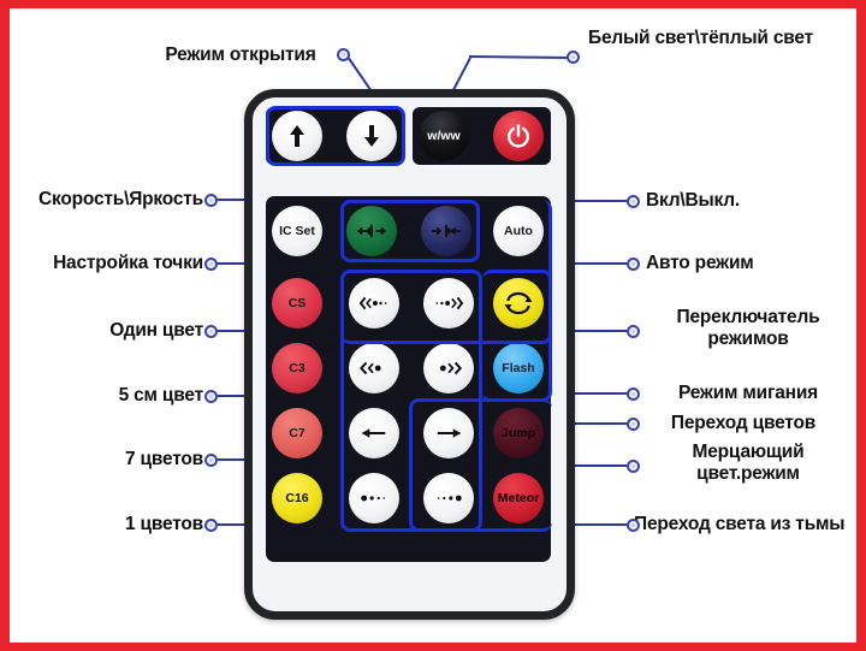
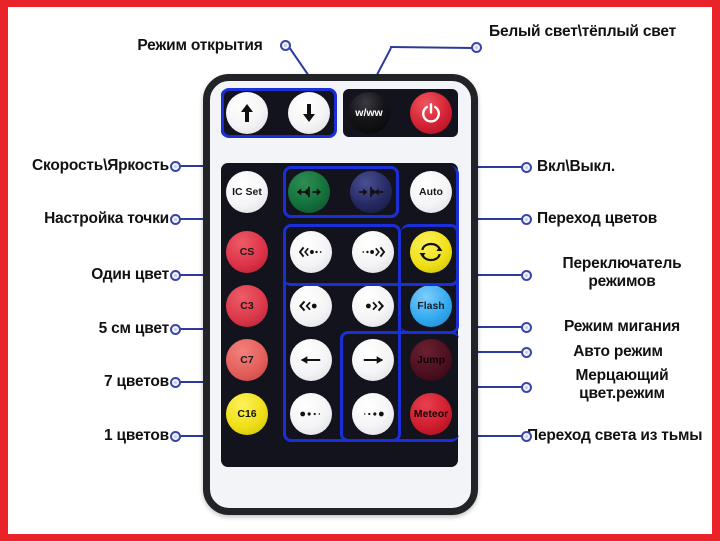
  Режим открытия
  Белый свет\тёплый свет
  Скорость\Яркость
  Настройка точки
  Один цвет
  5 см цвет
  7 цветов
  1 цветов
  Вкл\Выкл.
- Авто режим
+ Переход цветов
  Переключатель
  режимов
  Режим мигания
- Переход цветов
+ Авто режим
  Мерцающий
  цвет.режим
  Переход света из тьмы
  w/ww
  IC Set
  Auto
  CS
  C3
  C7
  C16
  Flash
  Jump
  Meteor
